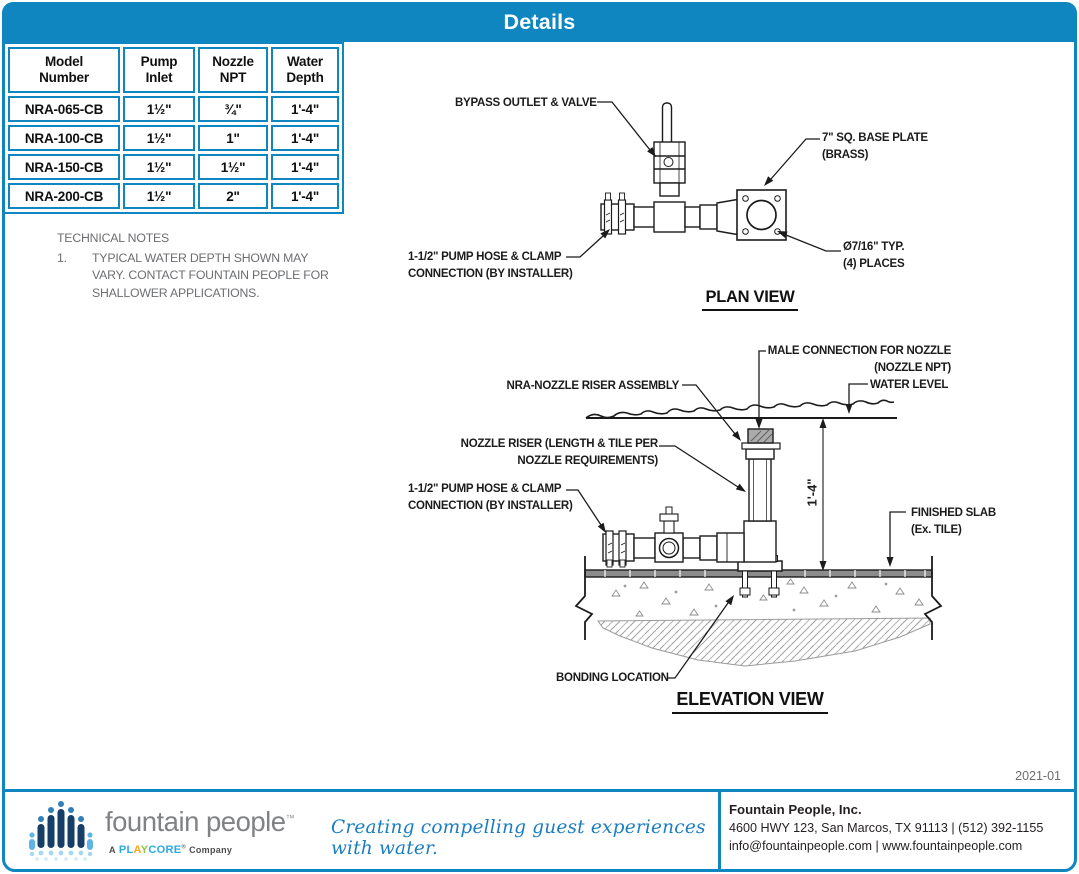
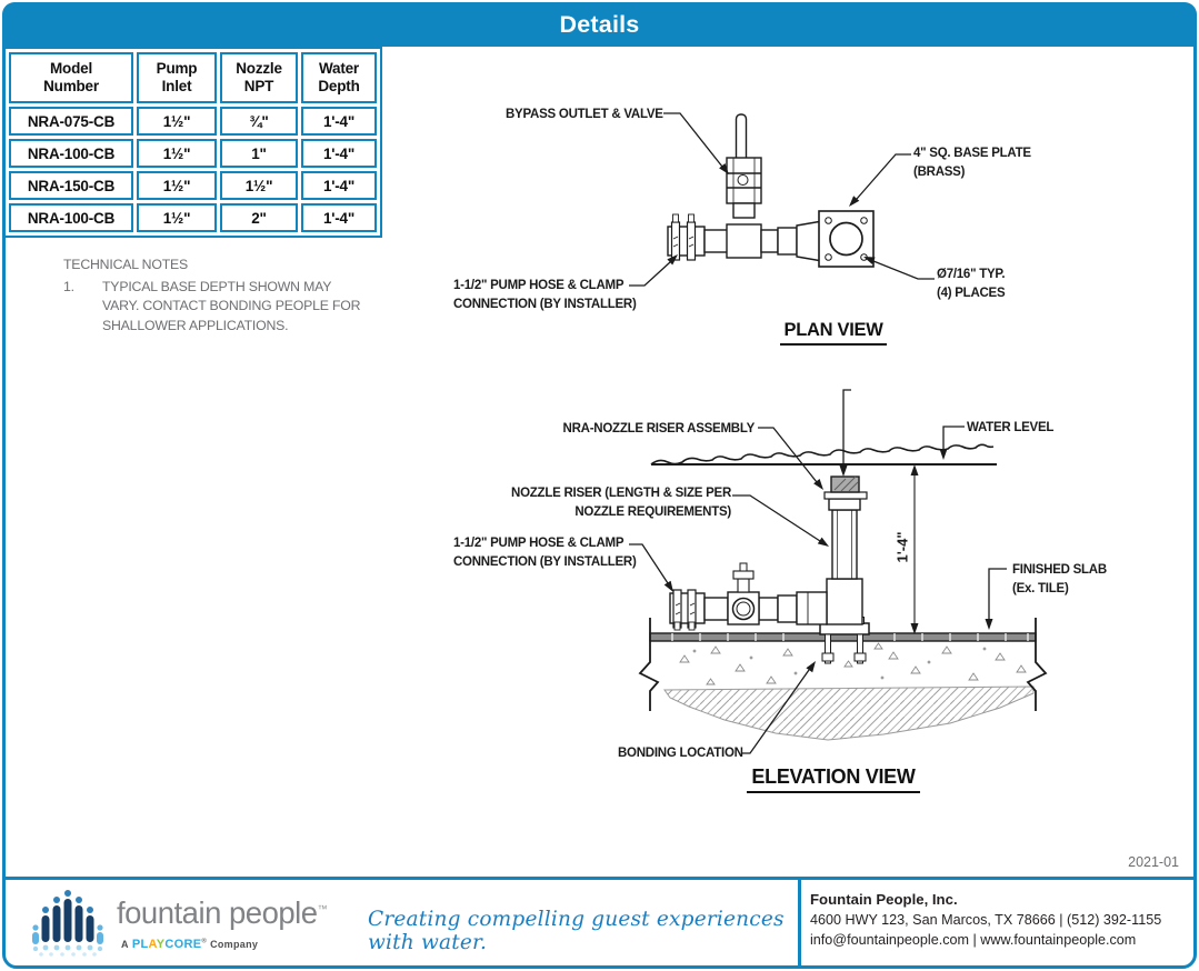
  Details
  Model Number	Pump Inlet	Nozzle NPT	Water Depth
- NRA-065-CB	1½"	¾"	1'-4"
+ NRA-075-CB	1½"	¾"	1'-4"
  NRA-100-CB	1½"	1"	1'-4"
  NRA-150-CB	1½"	1½"	1'-4"
- NRA-200-CB	1½"	2"	1'-4"
+ NRA-100-CB	1½"	2"	1'-4"
  TECHNICAL NOTES
  1.
- TYPICAL WATER DEPTH SHOWN MAY
+ TYPICAL BASE DEPTH SHOWN MAY
- VARY. CONTACT FOUNTAIN PEOPLE FOR
+ VARY. CONTACT BONDING PEOPLE FOR
  SHALLOWER APPLICATIONS.
  BYPASS OUTLET & VALVE
- 7" SQ. BASE PLATE
+ 4" SQ. BASE PLATE
  (BRASS)
  Ø7/16" TYP.
  (4) PLACES
  1-1/2" PUMP HOSE & CLAMP
  CONNECTION (BY INSTALLER)
  PLAN VIEW
- MALE CONNECTION FOR NOZZLE
- (NOZZLE NPT)
  WATER LEVEL
  NRA-NOZZLE RISER ASSEMBLY
- NOZZLE RISER (LENGTH & TILE PER
+ NOZZLE RISER (LENGTH & SIZE PER
  NOZZLE REQUIREMENTS)
  1-1/2" PUMP HOSE & CLAMP
  CONNECTION (BY INSTALLER)
  FINISHED SLAB
  (Ex. TILE)
  BONDING LOCATION
  ELEVATION VIEW
  2021-01
  fountain people™
  A PLAYCORE Company
  Creating compelling guest experiences with water.
  Fountain People, Inc.
- 4600 HWY 123, San Marcos, TX 91113 | (512) 392-1155
+ 4600 HWY 123, San Marcos, TX 78666 | (512) 392-1155
  info@fountainpeople.com | www.fountainpeople.com
